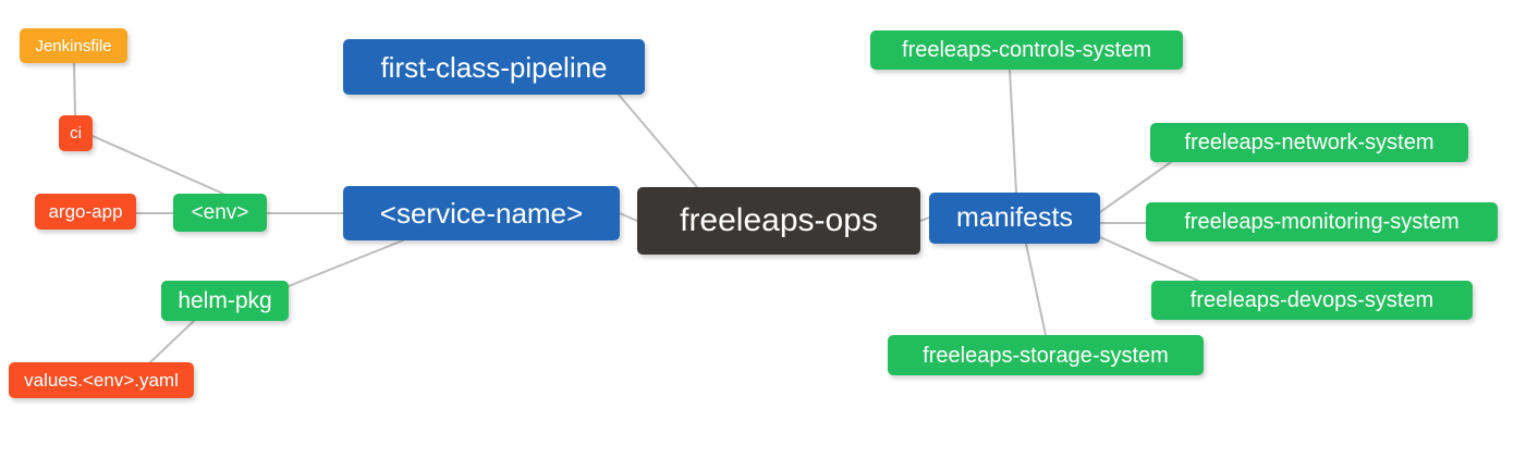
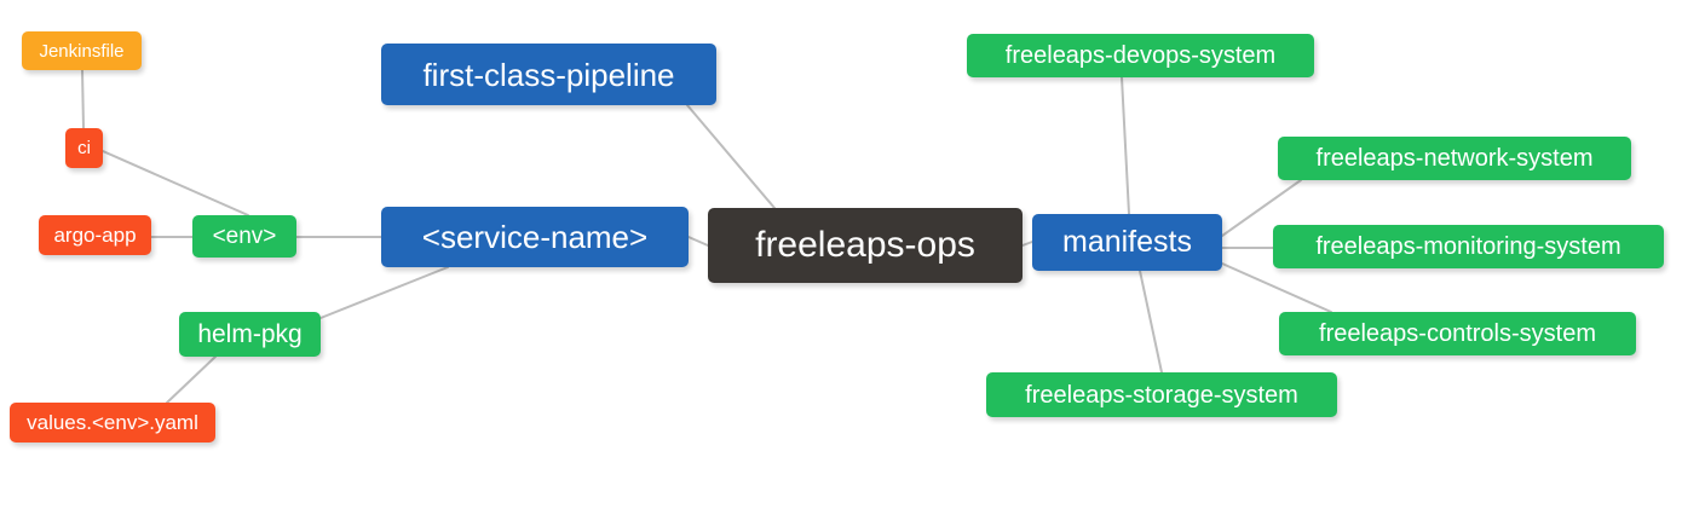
  freeleaps-ops
  <service-name>
  first-class-pipeline
  manifests
  <env>
  helm-pkg
  Jenkinsfile
  ci
  argo-app
  values.<env>.yaml
- freeleaps-controls-system
+ freeleaps-devops-system
  freeleaps-network-system
  freeleaps-monitoring-system
- freeleaps-devops-system
+ freeleaps-controls-system
  freeleaps-storage-system
